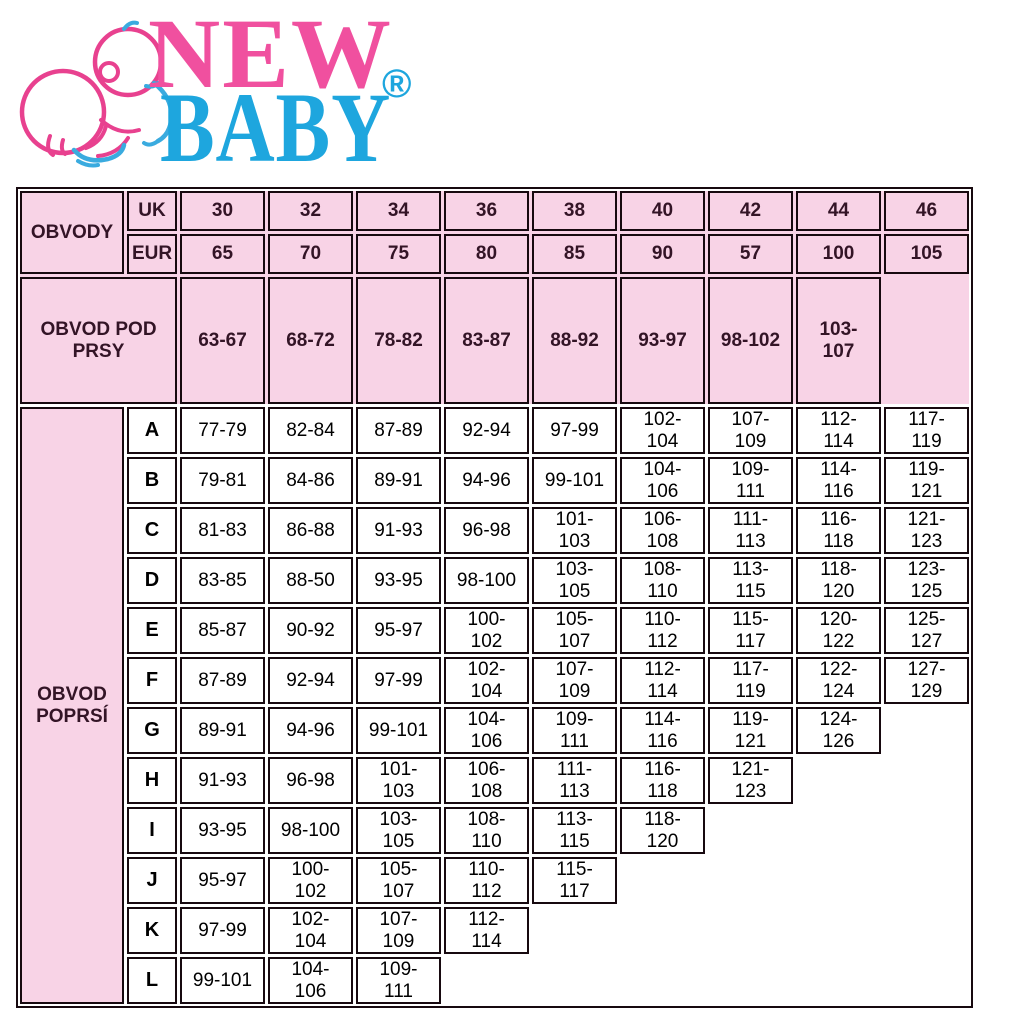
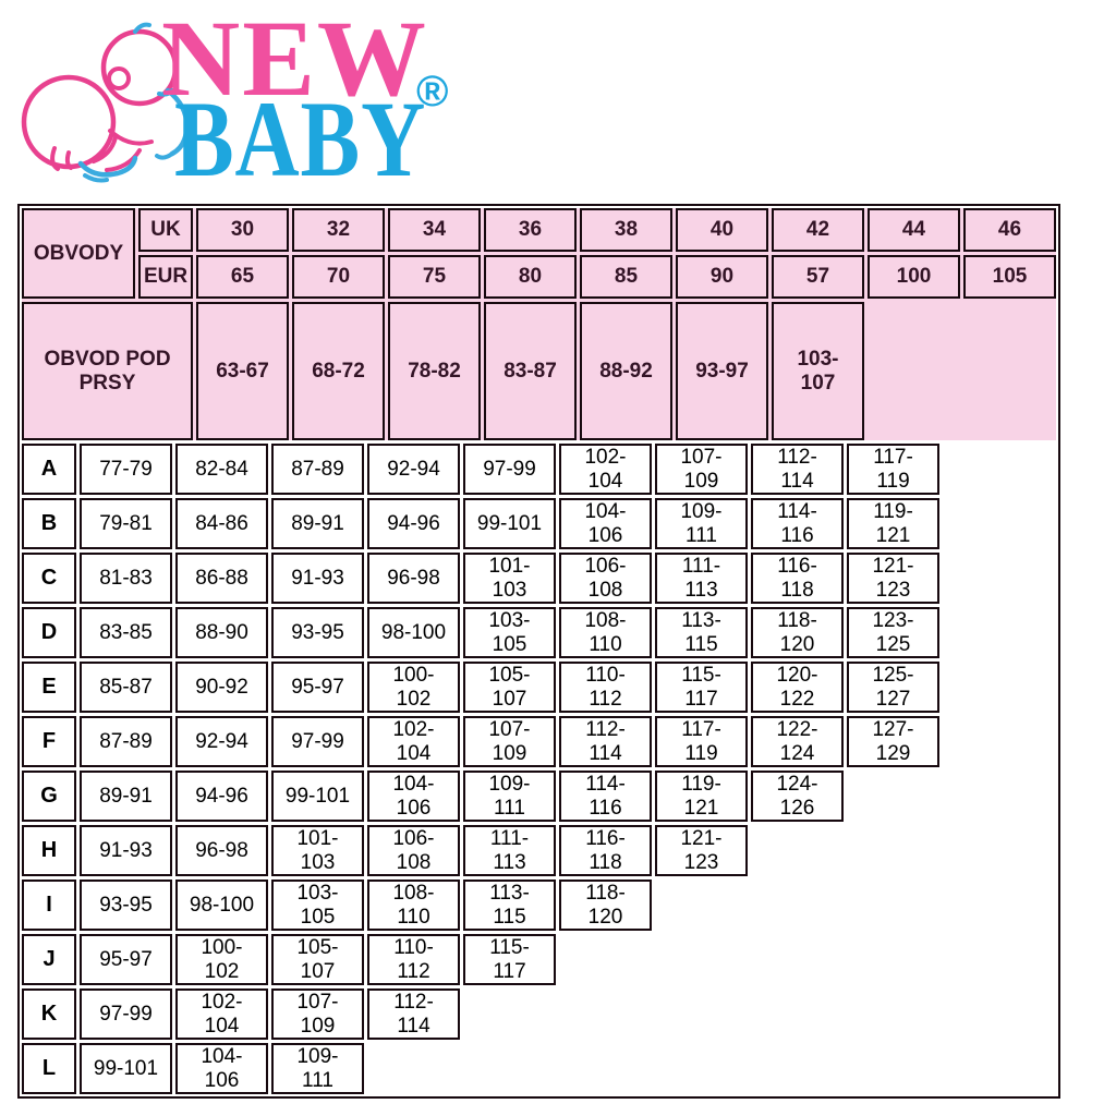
  NEW
  ®
  BABY
  OBVODY
  UK
  30
  32
  34
  36
  38
  40
  42
  44
  46
  EUR
  65
  70
  75
  80
  85
  90
  57
  100
  105
  OBVOD POD PRSY
  63-67
  68-72
  78-82
  83-87
  88-92
  93-97
- 98-102
  103-107
- OBVOD POPRSÍ
  A
  77-79
  82-84
  87-89
  92-94
  97-99
  102-104
  107-109
  112-114
  117-119
  B
  79-81
  84-86
  89-91
  94-96
  99-101
  104-106
  109-111
  114-116
  119-121
  C
  81-83
  86-88
  91-93
  96-98
  101-103
  106-108
  111-113
  116-118
  121-123
  D
  83-85
- 88-50
+ 88-90
  93-95
  98-100
  103-105
  108-110
  113-115
  118-120
  123-125
  E
  85-87
  90-92
  95-97
  100-102
  105-107
  110-112
  115-117
  120-122
  125-127
  F
  87-89
  92-94
  97-99
  102-104
  107-109
  112-114
  117-119
  122-124
  127-129
  G
  89-91
  94-96
  99-101
  104-106
  109-111
  114-116
  119-121
  124-126
  H
  91-93
  96-98
  101-103
  106-108
  111-113
  116-118
  121-123
  I
  93-95
  98-100
  103-105
  108-110
  113-115
  118-120
  J
  95-97
  100-102
  105-107
  110-112
  115-117
  K
  97-99
  102-104
  107-109
  112-114
  L
  99-101
  104-106
  109-111
